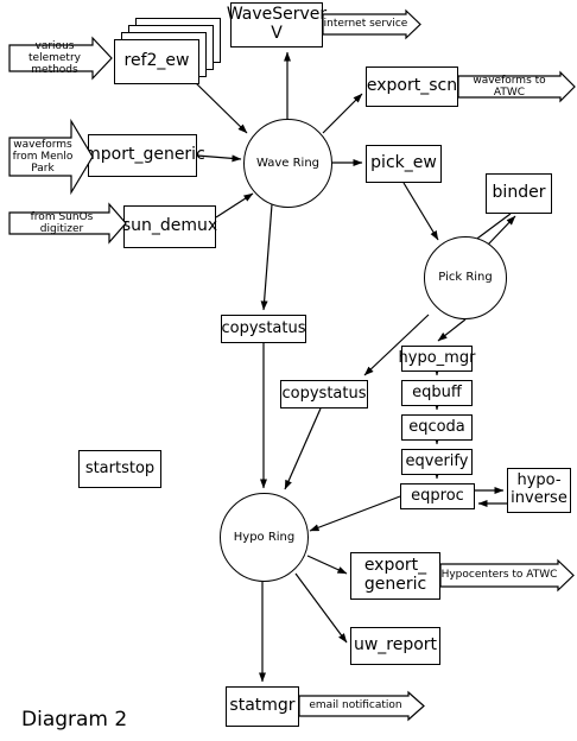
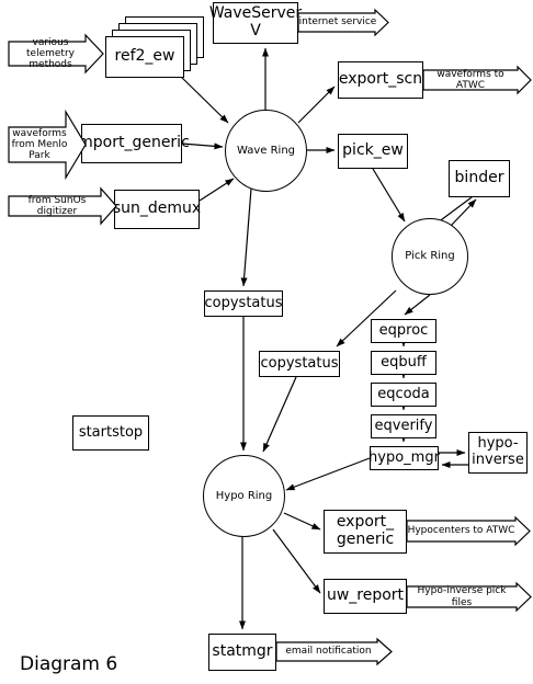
  ref2_ew
  WaveServe V
  mport_generic
  sun_demux
  export_scn
  pick_ew
  binder
- hypo_mgr
+ eqproc
  eqbuff
  eqcoda
  eqverify
- eqproc
+ hypo_mgr
  hypo-inverse
  copystatus
  copystatus
  startstop
  export_ generic
  uw_report
  statmgr
  Wave Ring
  Pick Ring
  Hypo Ring
  various telemetry methods
  waveforms from Menlo Park
  from SunOs digitizer
  internet service
  waveforms to ATWC
  Hypocenters to ATWC
+ Hypo-inverse pick files
  email notification
- Diagram 2
+ Diagram 6
